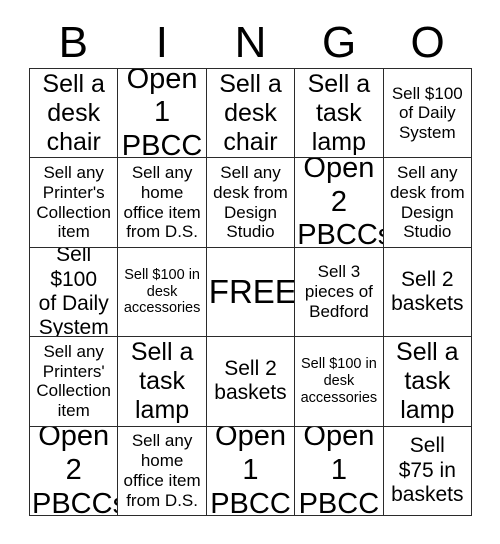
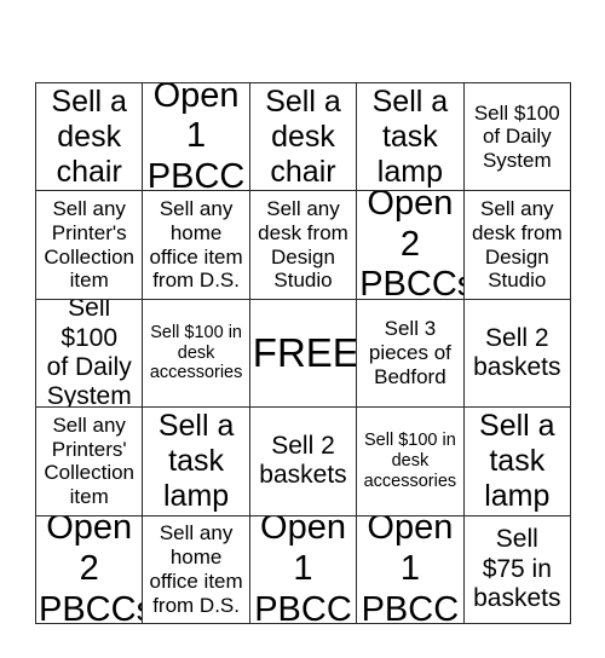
- B
- I
- N
- G
- O
  Sell a
  desk
  chair
  Open 1
  PBCC
  Sell a
  desk
  chair
  Sell a
  task
  lamp
  Sell $100
  of Daily
  System
  Sell any
  Printer's
  Collection
  item
  Sell any
  home
  office item
  from D.S.
  Sell any
  desk from
  Design
  Studio
  Open 2
  PBCC
  Sell any
  desk from
  Design
  Studio
  Sell $100
  of Daily
  System
  Sell $100 in
  desk
  accessories
  FREE
  Sell 3
  pieces of
  Bedford
  Sell 2
  baskets
  Sell any
  Printers'
  Collection
  item
  Sell a
  task
  lamp
  Sell 2
  baskets
  Sell $100 in
  desk
  accessories
  Sell a
  task
  lamp
  Open 2
  PBCC
  Sell any
  home
  office item
  from D.S.
  Open 1
  PBCC
  Open 1
  PBCC
  Sell
  $75 in
  baskets
